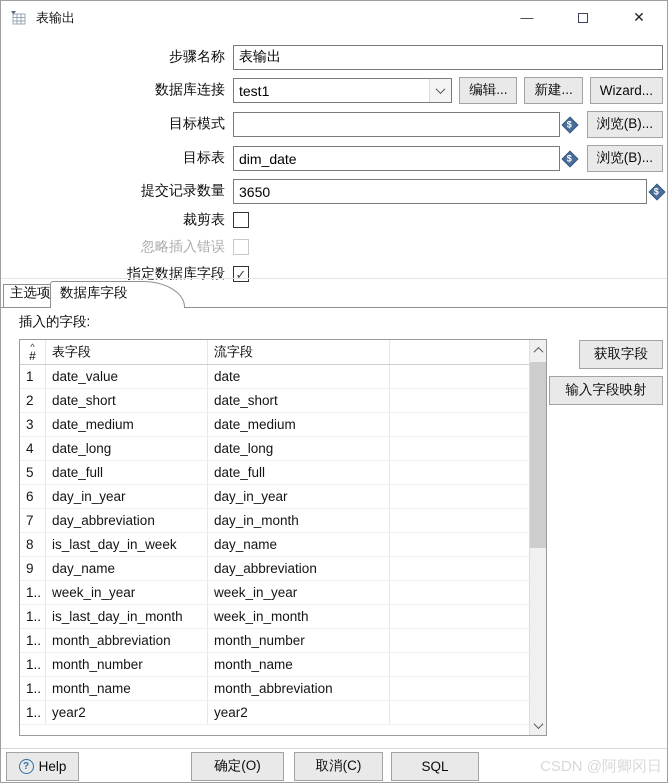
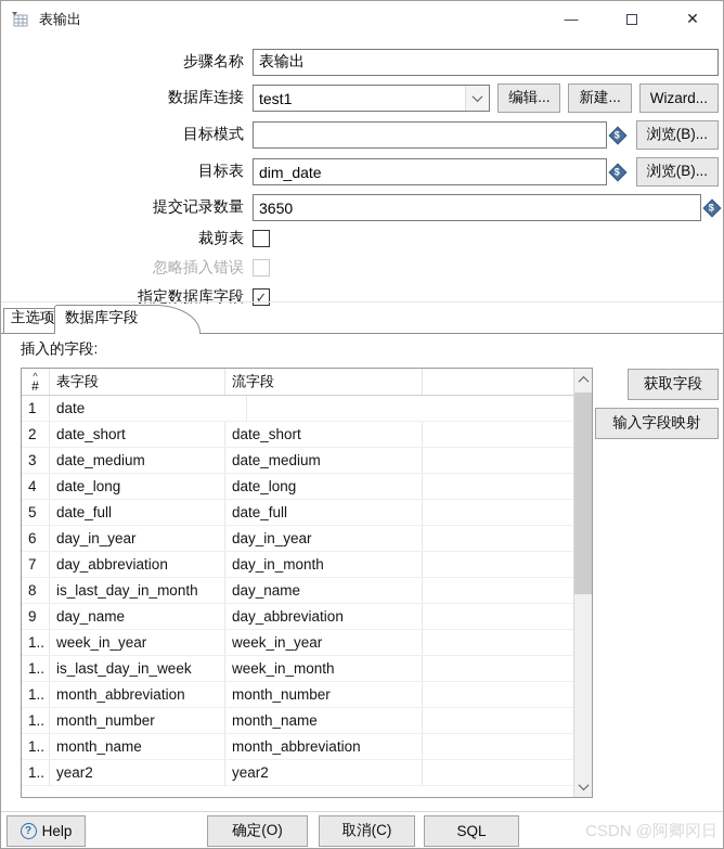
  表输出
  —
  ✕
  步骤名称
  表输出
  数据库连接
  test1
  编辑...
  新建...
  Wizard...
  目标模式
  浏览(B)...
  目标表
  dim_date
  浏览(B)...
  提交记录数量
  3650
  裁剪表
  忽略插入错误
  指定数据库字段
  ✓
  主选项
  数据库字段
  插入的字段:
  ^
  #
  表字段
  流字段
  1
- date_value
  date
  2
  date_short
  date_short
  3
  date_medium
  date_medium
  4
  date_long
  date_long
  5
  date_full
  date_full
  6
  day_in_year
  day_in_year
  7
  day_abbreviation
  day_in_month
  8
- is_last_day_in_week
+ is_last_day_in_month
  day_name
  9
  day_name
  day_abbreviation
  1..
  week_in_year
  week_in_year
  1..
- is_last_day_in_month
+ is_last_day_in_week
  week_in_month
  1..
  month_abbreviation
  month_number
  1..
  month_number
  month_name
  1..
  month_name
  month_abbreviation
  1..
  year2
  year2
  获取字段
  输入字段映射
  ?
  Help
  确定(O)
  取消(C)
  SQL
  CSDN @阿卿冈日
